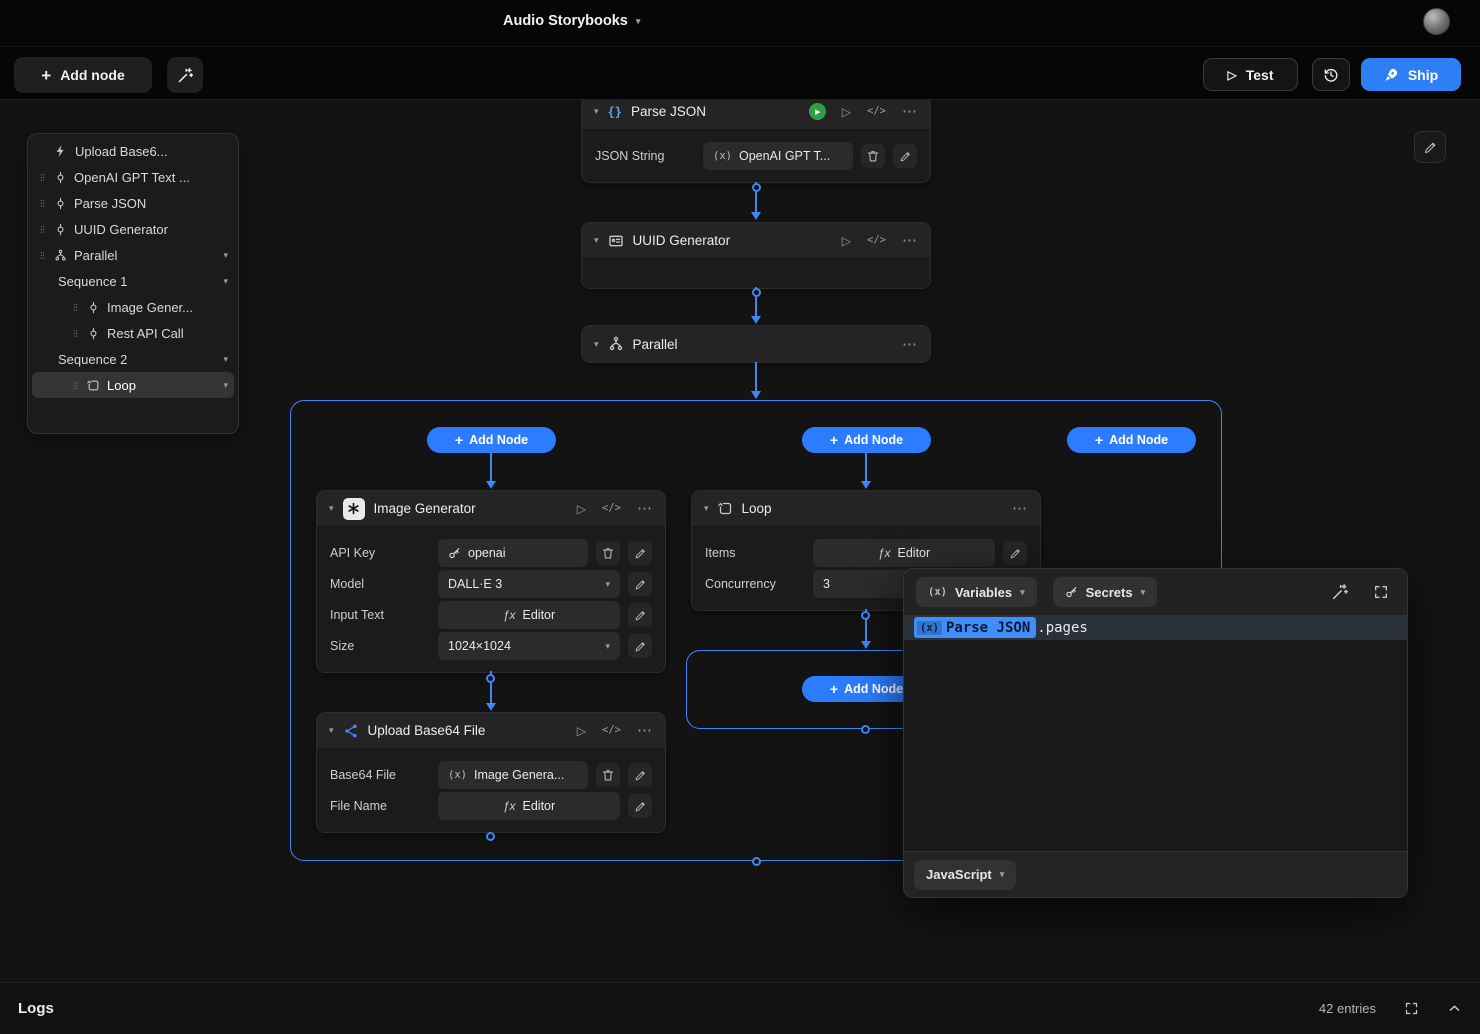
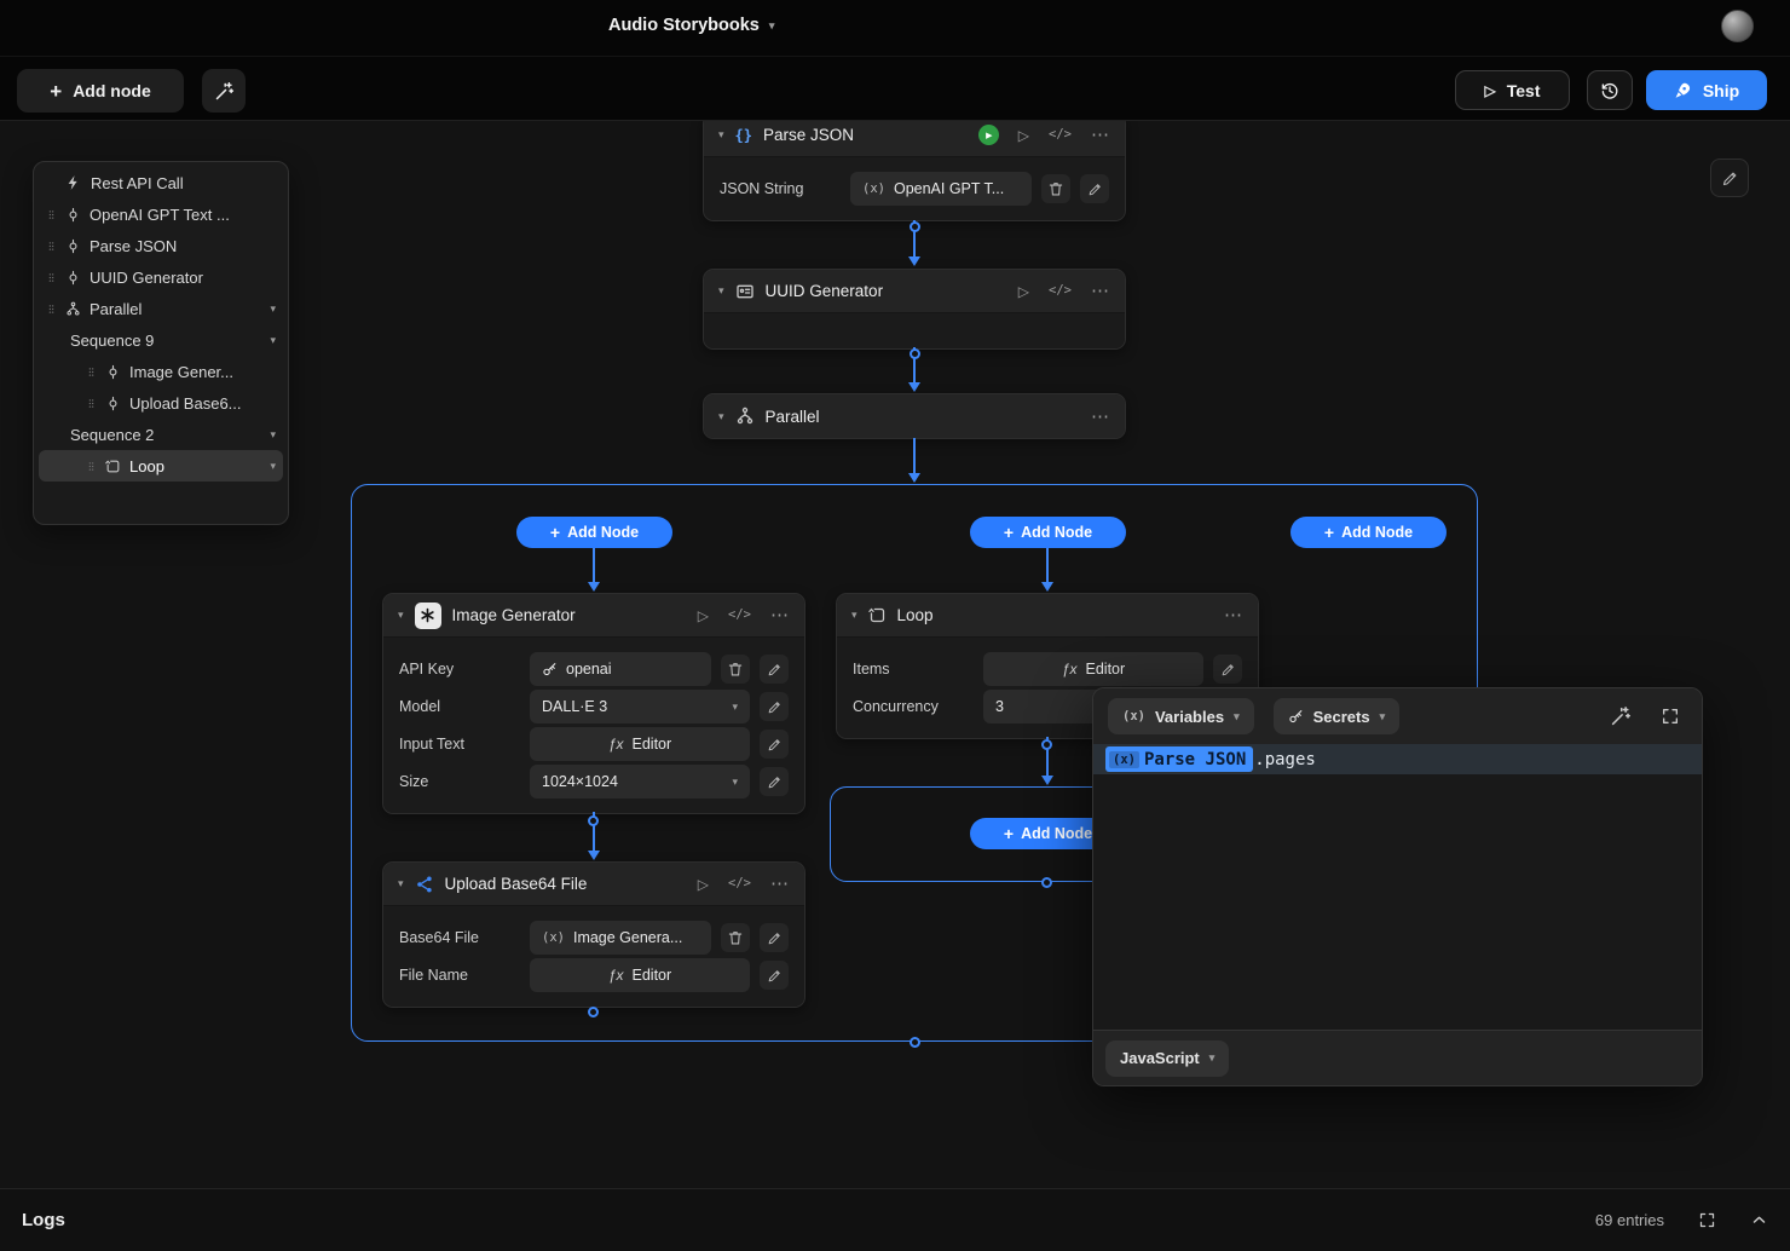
  ▾
  {}
  Parse JSON
  ▷
  </>
  ⋯
  JSON String
  (x)
  OpenAI GPT T...
  ▾
  UUID Generator
  ▷
  </>
  ⋯
  ▾
  Parallel
  ⋯
  +
  Add Node
  +
  Add Node
  +
  Add Node
  ▾
  Image Generator
  ▷
  </>
  ⋯
  API Key
  openai
  Model
  DALL·E 3
  ▾
  Input Text
  ƒx
  Editor
  Size
  1024×1024
  ▾
  ▾
  Upload Base64 File
  ▷
  </>
  ⋯
  Base64 File
  (x)
  Image Genera...
  File Name
  ƒx
  Editor
  ▾
  Loop
  ⋯
  Items
  ƒx
  Editor
  Concurrency
  3
  +
  Add Node
- Upload Base6...
+ Rest API Call
  OpenAI GPT Text ...
  Parse JSON
  UUID Generator
  Parallel
  ▾
- Sequence 1
+ Sequence 9
  ▾
  Image Gener...
- Rest API Call
+ Upload Base6...
  Sequence 2
  ▾
  Loop
  ▾
  (x)
  Variables
  ▾
  Secrets
  ▾
  (x)
  Parse JSON
  .pages
  JavaScript
  ▾
  Audio Storybooks
  ▾
  +
  Add node
  ▷
  Test
  Ship
  Logs
- 42 entries
+ 69 entries
